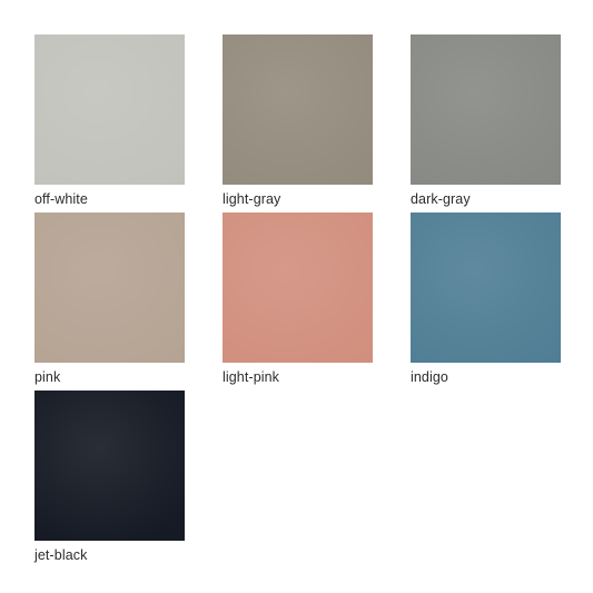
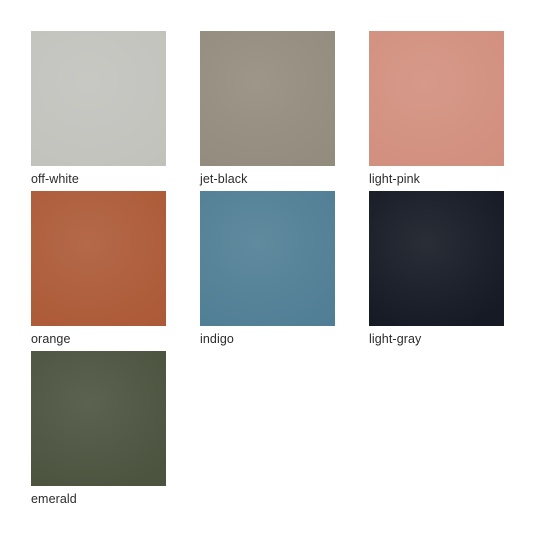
  off-white
- light-gray
+ jet-black
- dark-gray
- pink
  light-pink
+ orange
  indigo
- jet-black
+ light-gray
+ emerald
